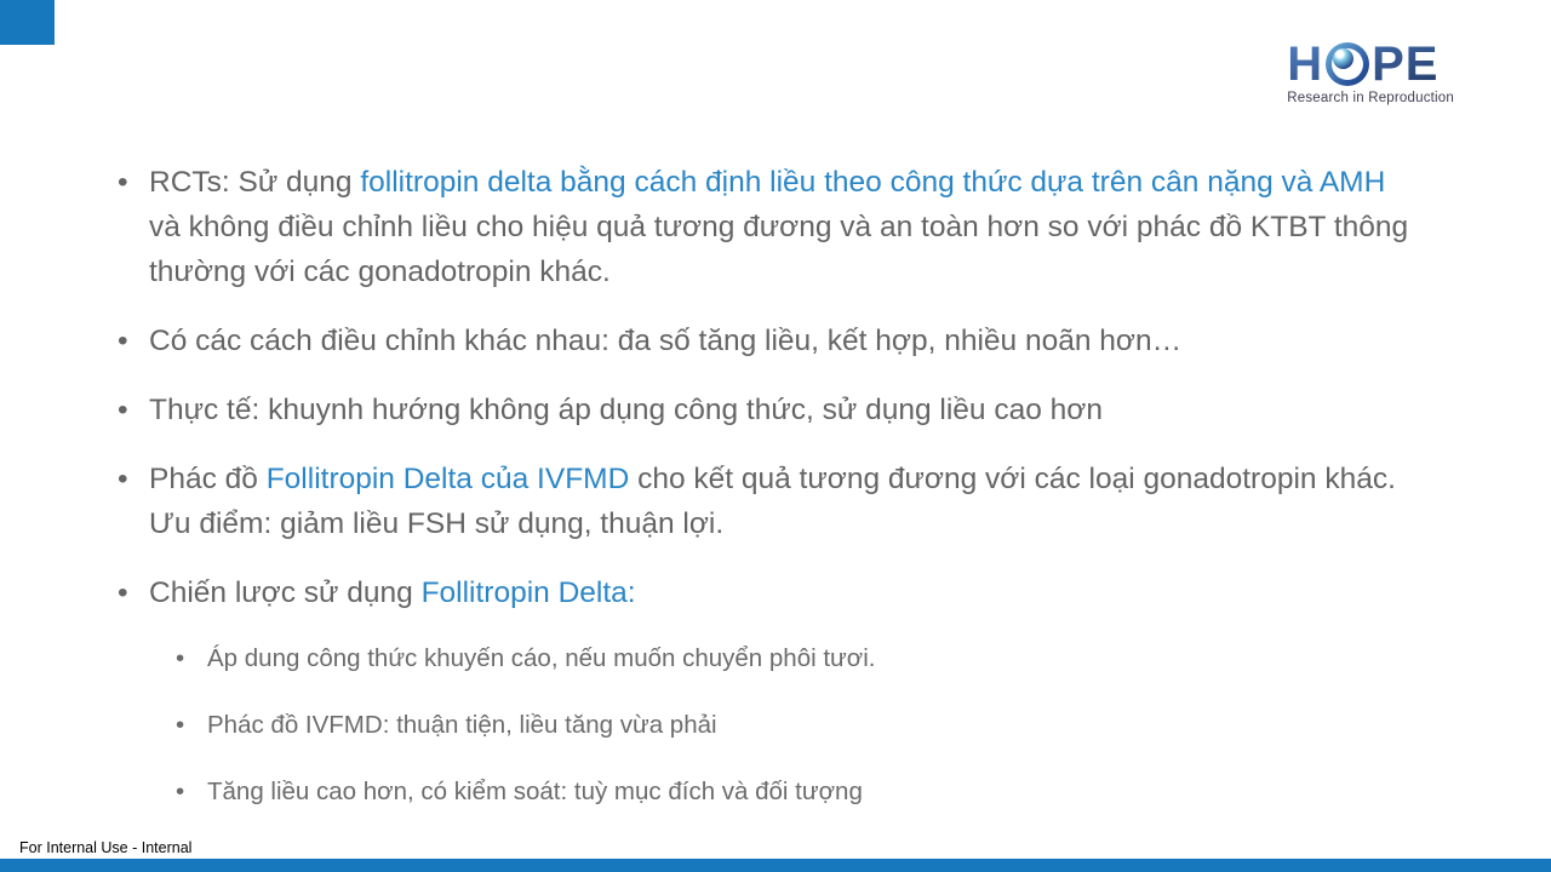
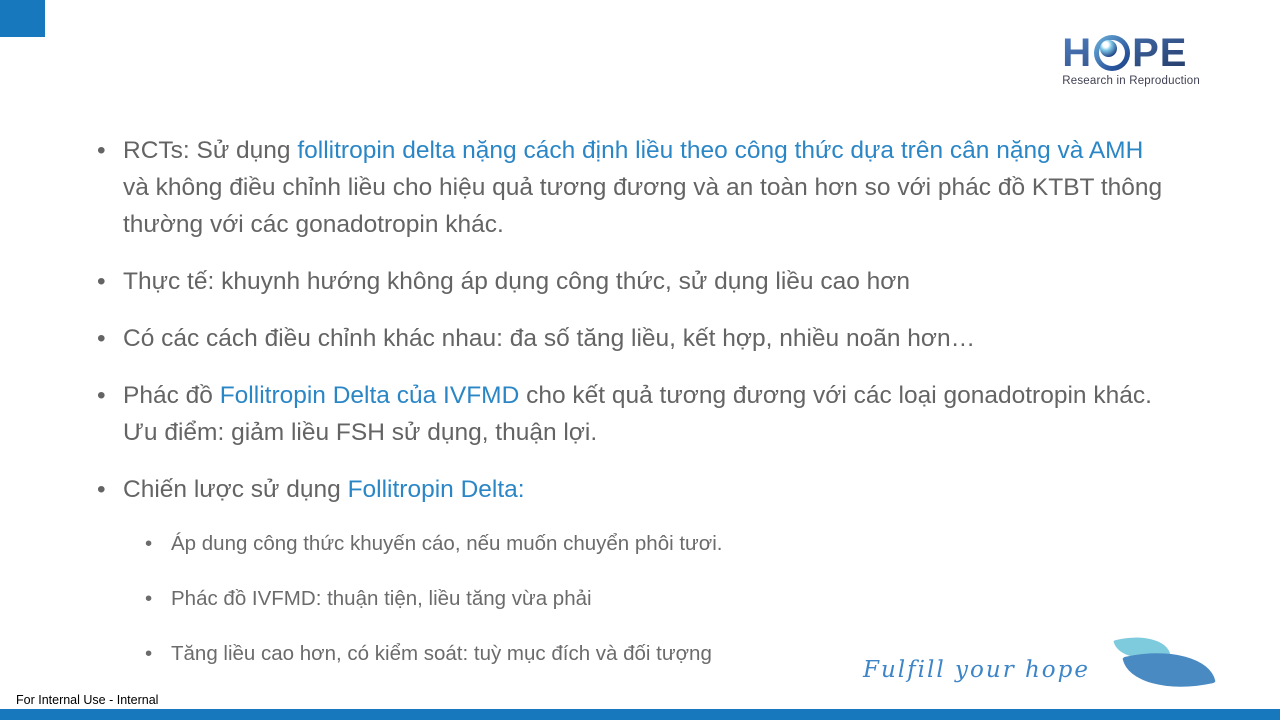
  H
  PE
  Research in Reproduction
  •
- RCTs: Sử dụng follitropin delta bằng cách định liều theo công thức dựa trên cân nặng và AMH và không điều chỉnh liều cho hiệu quả tương đương và an toàn hơn so với phác đồ KTBT thông thường với các gonadotropin khác.
+ RCTs: Sử dụng follitropin delta nặng cách định liều theo công thức dựa trên cân nặng và AMH và không điều chỉnh liều cho hiệu quả tương đương và an toàn hơn so với phác đồ KTBT thông thường với các gonadotropin khác.
  •
- Có các cách điều chỉnh khác nhau: đa số tăng liều, kết hợp, nhiều noãn hơn…
+ Thực tế: khuynh hướng không áp dụng công thức, sử dụng liều cao hơn
  •
- Thực tế: khuynh hướng không áp dụng công thức, sử dụng liều cao hơn
+ Có các cách điều chỉnh khác nhau: đa số tăng liều, kết hợp, nhiều noãn hơn…
  •
  Phác đồ Follitropin Delta của IVFMD cho kết quả tương đương với các loại gonadotropin khác. Ưu điểm: giảm liều FSH sử dụng, thuận lợi.
  •
  Chiến lược sử dụng Follitropin Delta:
  •
  Áp dung công thức khuyến cáo, nếu muốn chuyển phôi tươi.
  •
  Phác đồ IVFMD: thuận tiện, liều tăng vừa phải
  •
  Tăng liều cao hơn, có kiểm soát: tuỳ mục đích và đối tượng
+ Fulfill your hope
  For Internal Use - Internal
